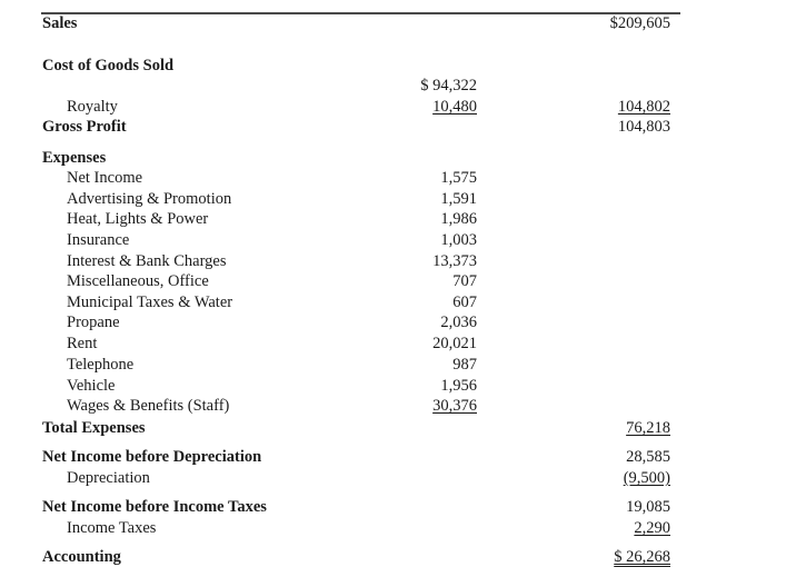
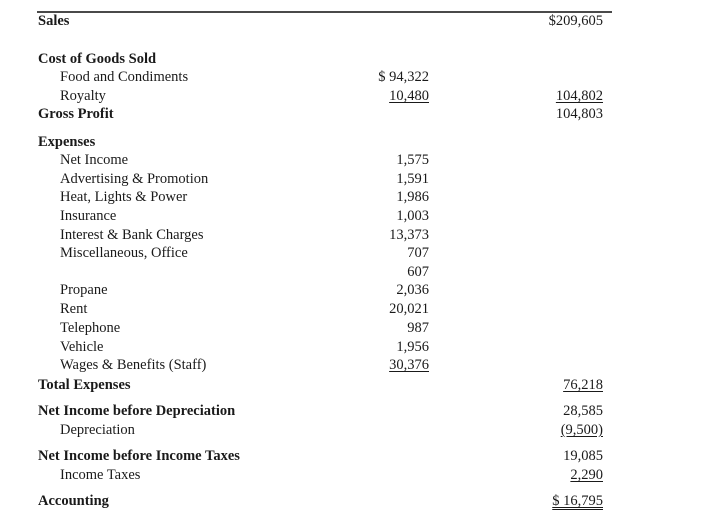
  Sales
  $209,605
  Cost of Goods Sold
+ Food and Condiments
  $ 94,322
  Royalty
  10,480
  104,802
  Gross Profit
  104,803
  Expenses
  Net Income
  1,575
  Advertising & Promotion
  1,591
  Heat, Lights & Power
  1,986
  Insurance
  1,003
  Interest & Bank Charges
  13,373
  Miscellaneous, Office
  707
- Municipal Taxes & Water
  607
  Propane
  2,036
  Rent
  20,021
  Telephone
  987
  Vehicle
  1,956
  Wages & Benefits (Staff)
  30,376
  Total Expenses
  76,218
  Net Income before Depreciation
  28,585
  Depreciation
  (9,500)
  Net Income before Income Taxes
  19,085
  Income Taxes
  2,290
  Accounting
- $ 26,268
+ $ 16,795
